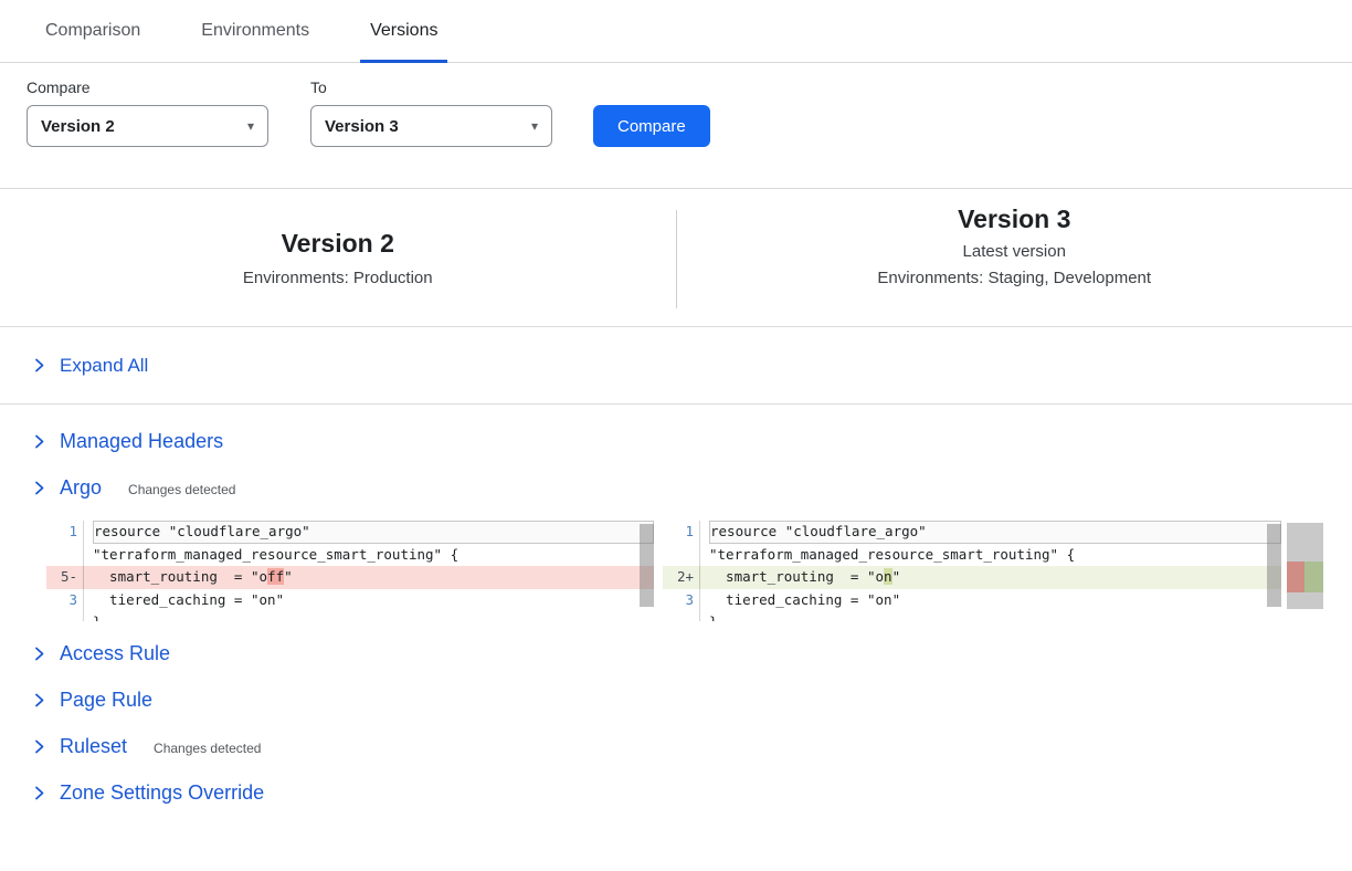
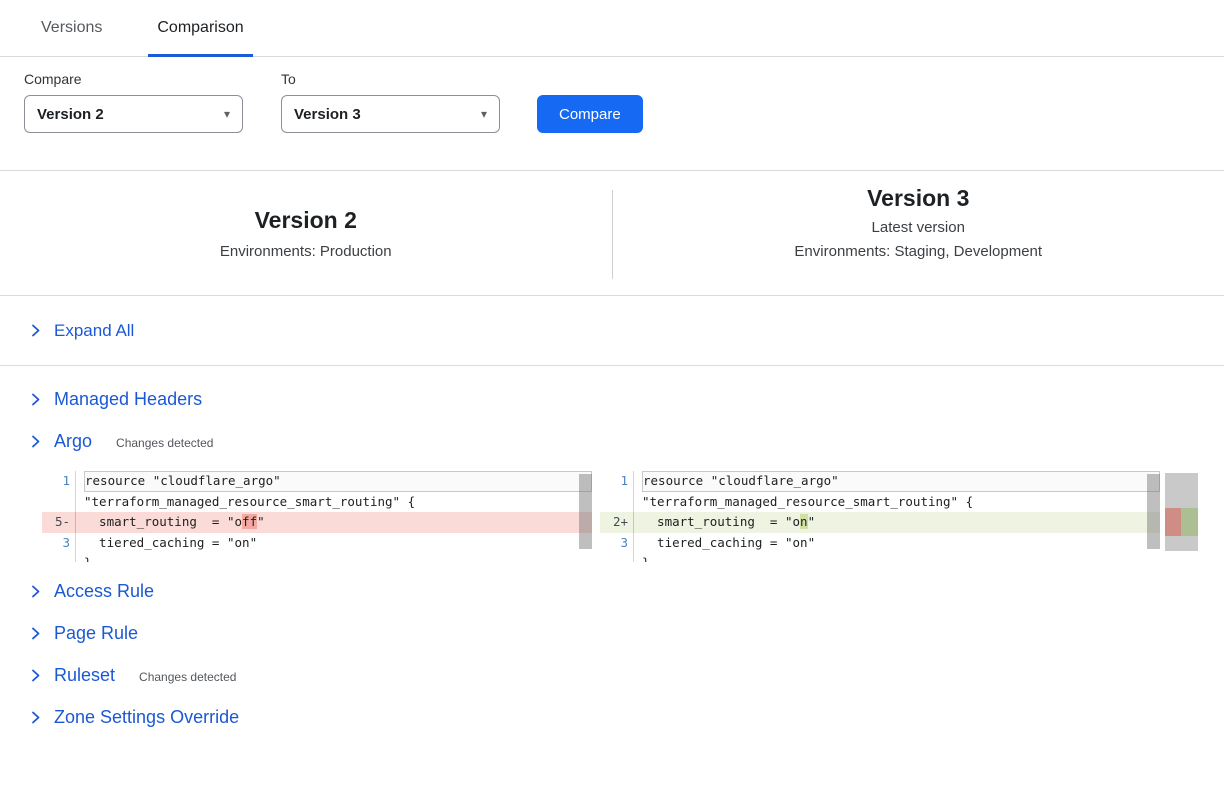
- Comparison
+ Versions
- Environments
- Versions
+ Comparison
  Compare
  Version 2
  ▾
  To
  Version 3
  ▾
  Compare
  Version 2
  Environments: Production
  Version 3
  Latest version
  Environments: Staging, Development
  Expand All
  Managed Headers
  Argo
  Changes detected
  1
  resource "cloudflare_argo"
  "terraform_managed_resource_smart_routing" {
  5-
  smart_routing = "off"
  3
  tiered_caching = "on"
  1
  resource "cloudflare_argo"
  "terraform_managed_resource_smart_routing" {
  2+
  smart_routing = "on"
  3
  tiered_caching = "on"
  Access Rule
  Page Rule
  Ruleset
  Changes detected
  Zone Settings Override
